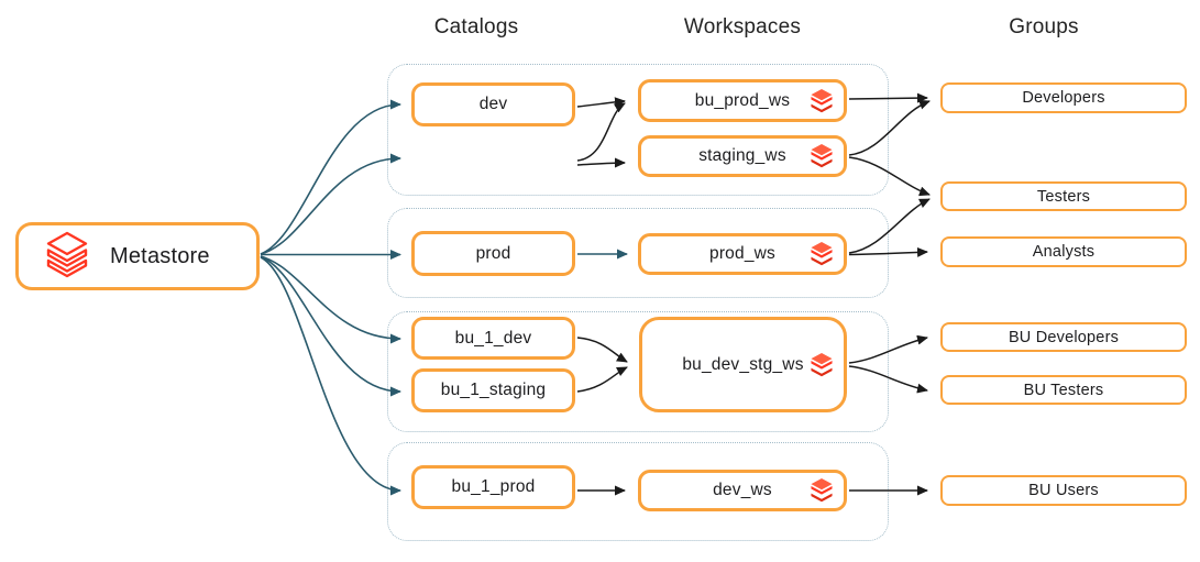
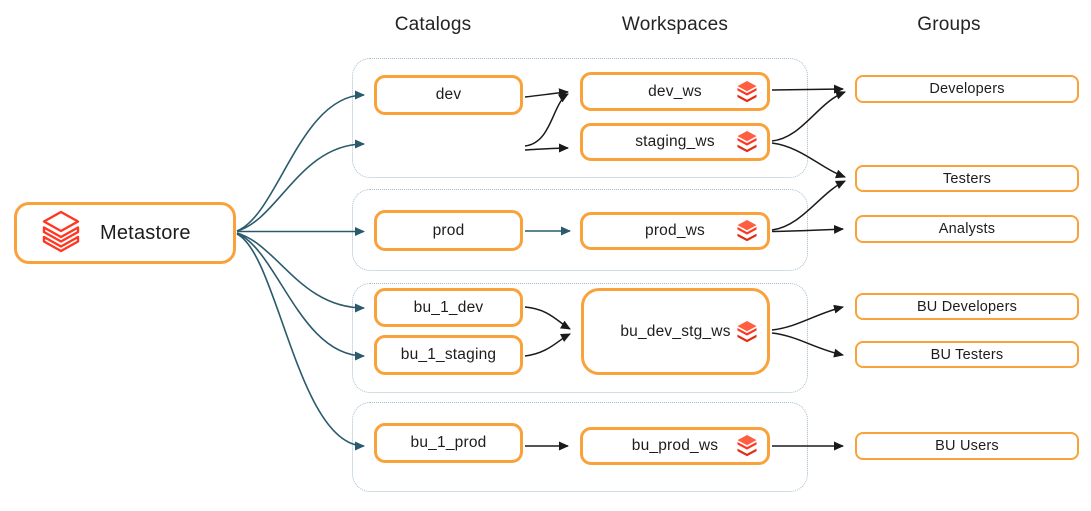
  Catalogs
  Workspaces
  Groups
  Metastore
  dev
  prod
  bu_1_dev
  bu_1_staging
  bu_1_prod
- bu_prod_ws
+ dev_ws
  staging_ws
  prod_ws
  bu_dev_stg_ws
- dev_ws
+ bu_prod_ws
  Developers
  Testers
  Analysts
  BU Developers
  BU Testers
  BU Users
